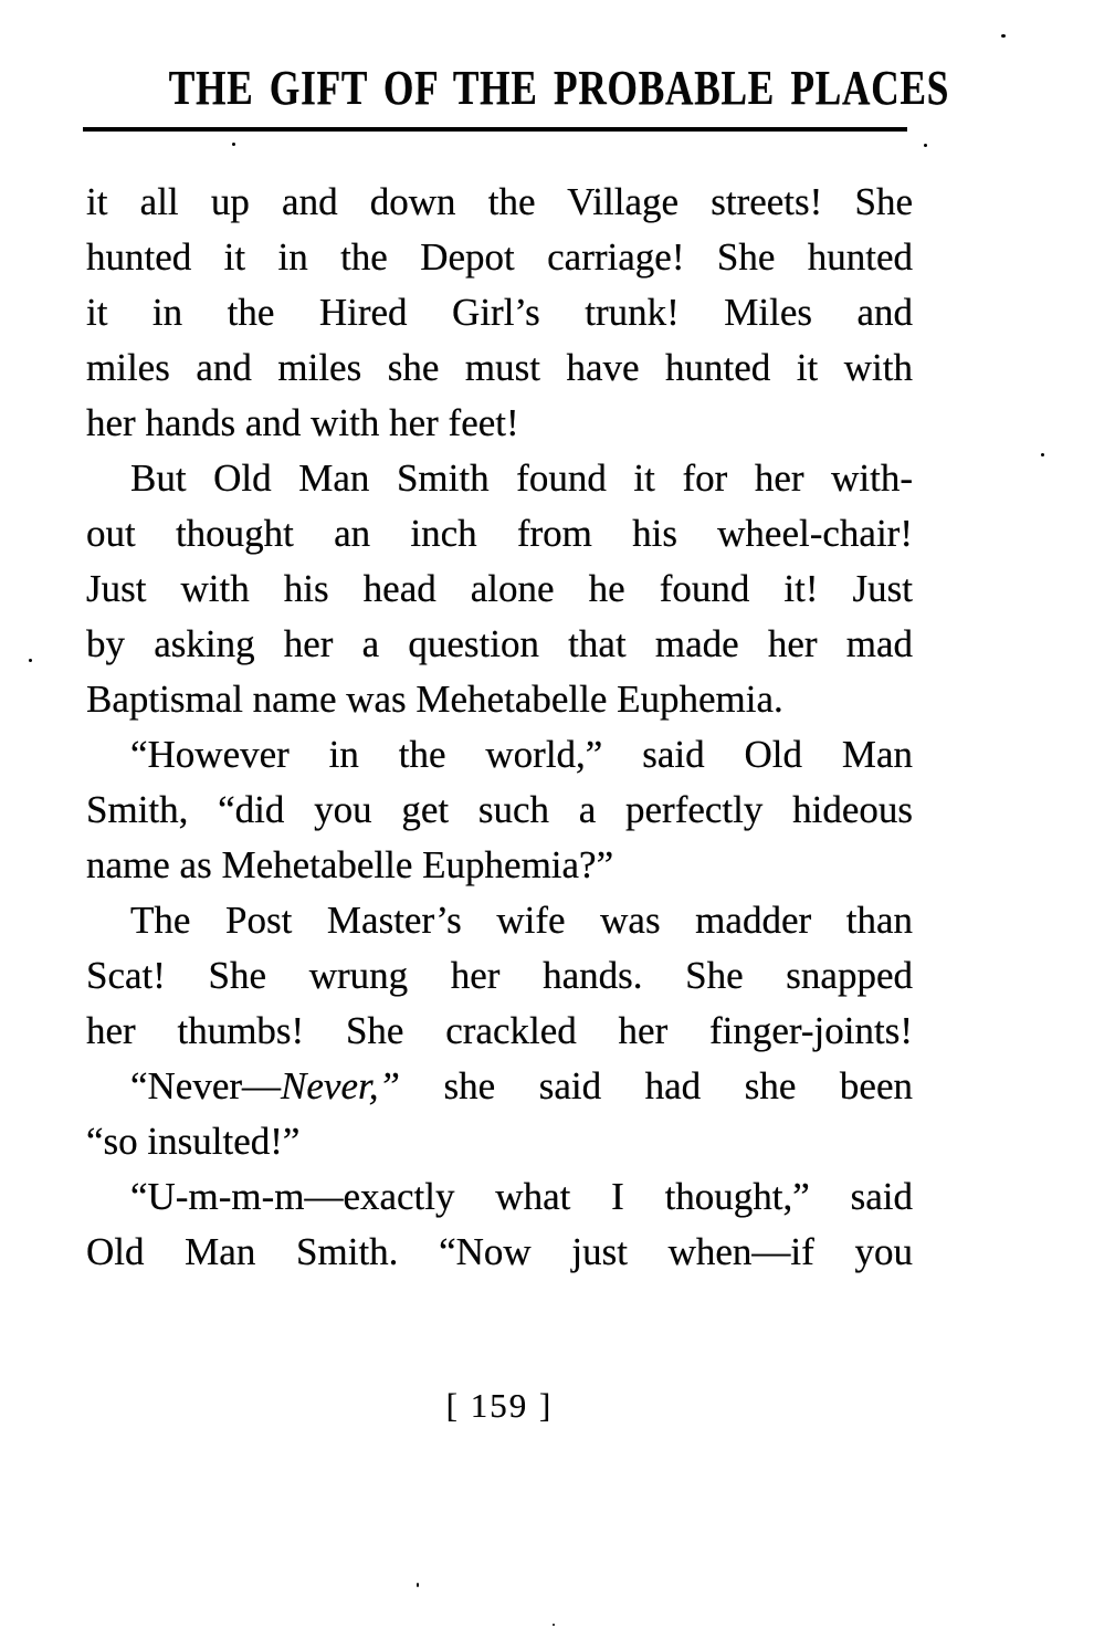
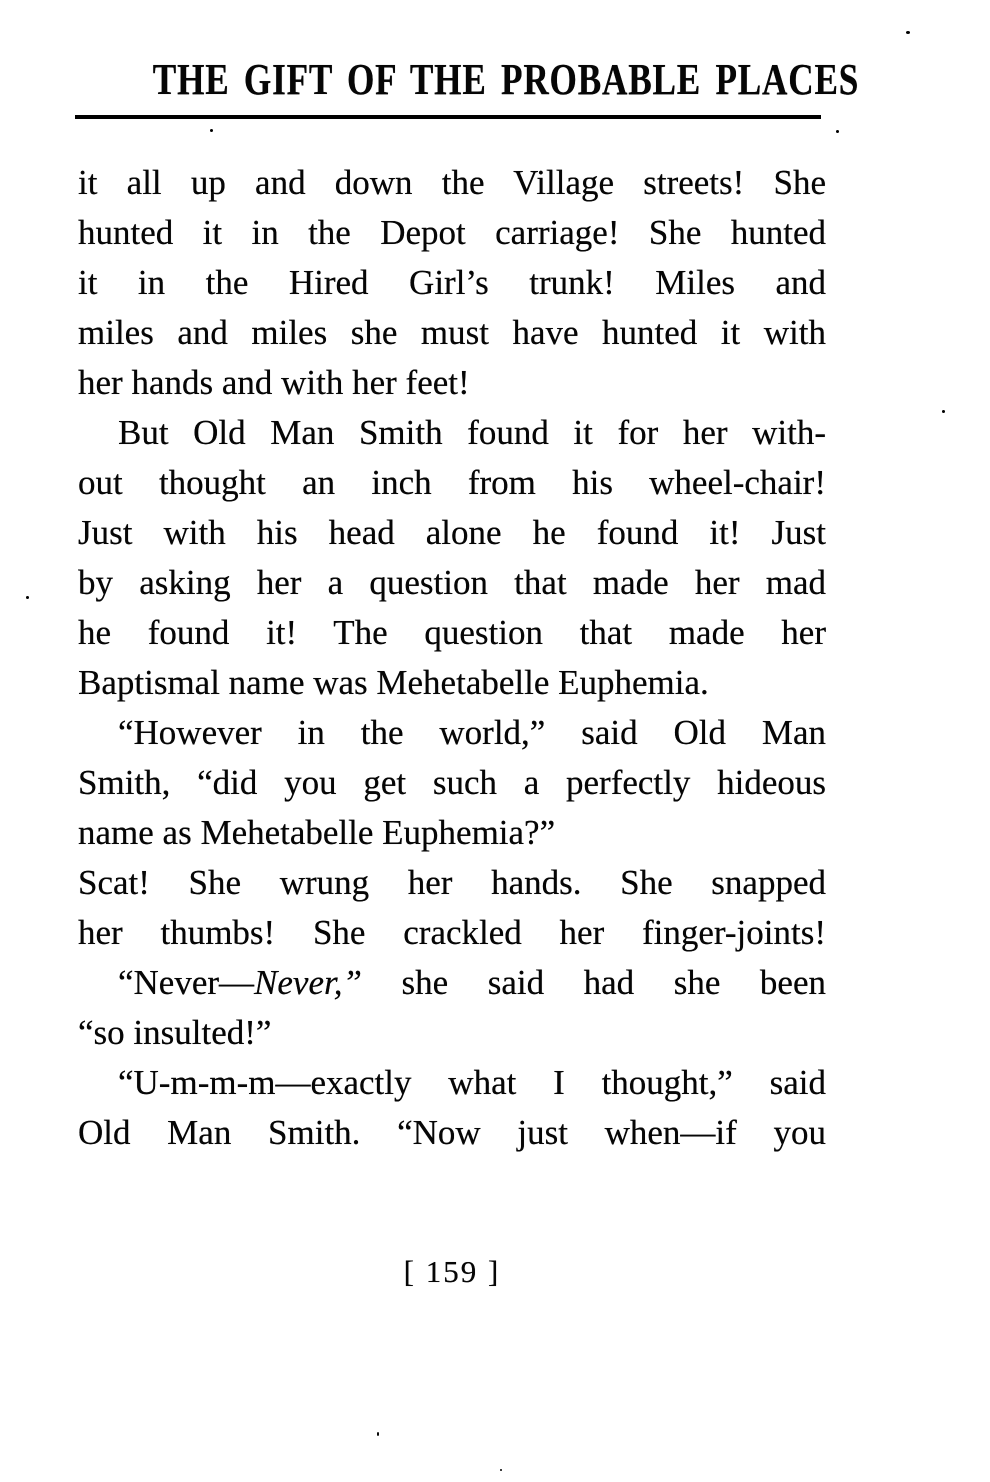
  THE GIFT OF THE PROBABLE PLACES
  it all up and down the Village streets! She
  hunted it in the Depot carriage! She hunted
  it in the Hired Girl’s trunk! Miles and
  miles and miles she must have hunted it with
  her hands and with her feet!
  But Old Man Smith found it for her with-
  out thought an inch from his wheel-chair!
  Just with his head alone he found it! Just
  by asking her a question that made her mad
+ he found it! The question that made her
  Baptismal name was Mehetabelle Euphemia.
  “However in the world,” said Old Man
  Smith, “did you get such a perfectly hideous
  name as Mehetabelle Euphemia?”
- The Post Master’s wife was madder than
  Scat! She wrung her hands. She snapped
  her thumbs! She crackled her finger-joints!
  “Never—Never,” she said had she been
  “so insulted!”
  “U-m-m-m—exactly what I thought,” said
  Old Man Smith. “Now just when—if you
  [ 159 ]
